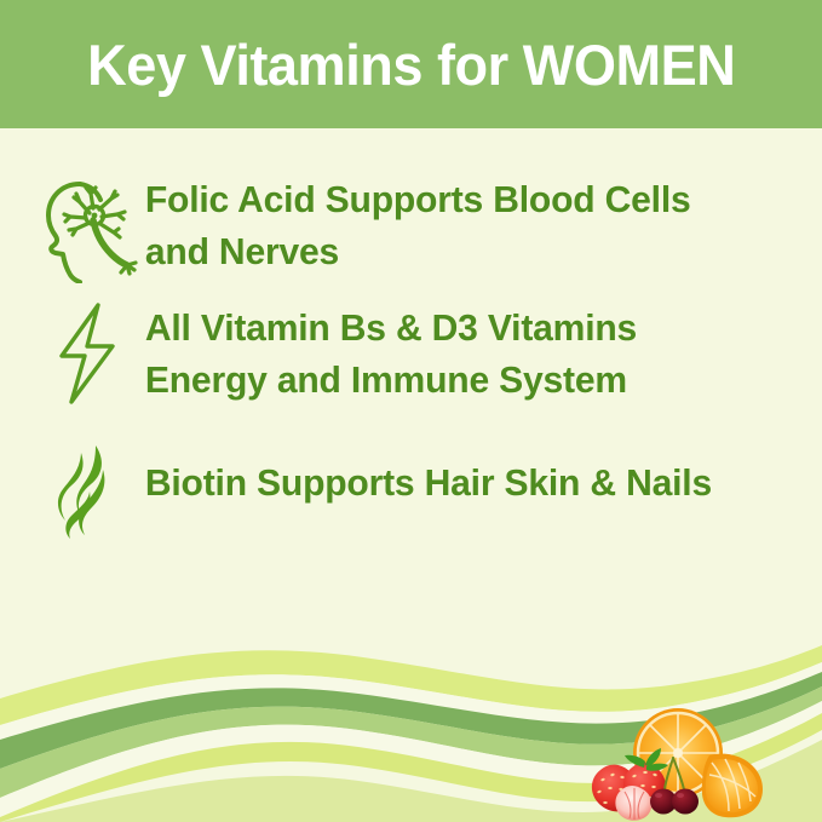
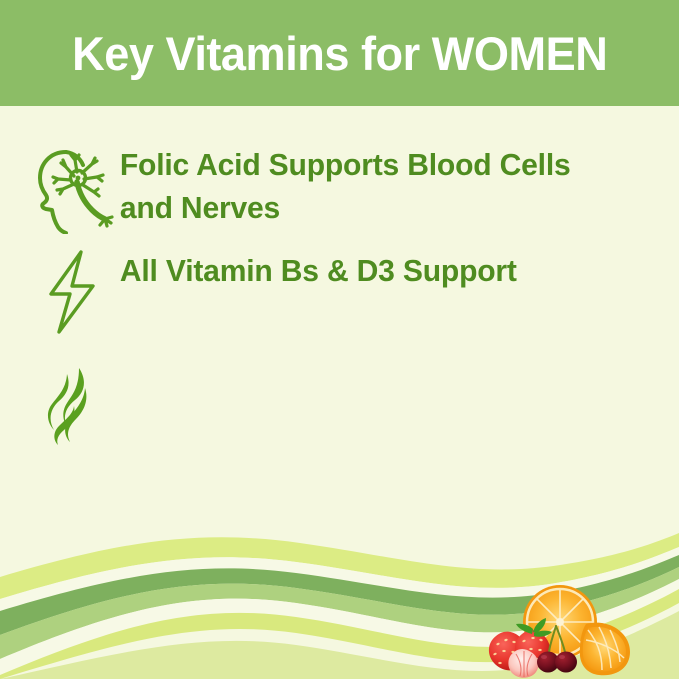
  Key Vitamins for WOMEN
  Folic Acid Supports Blood Cells
  and Nerves
- All Vitamin Bs & D3 Vitamins
+ All Vitamin Bs & D3 Support
- Energy and Immune System
- Biotin Supports Hair Skin & Nails
